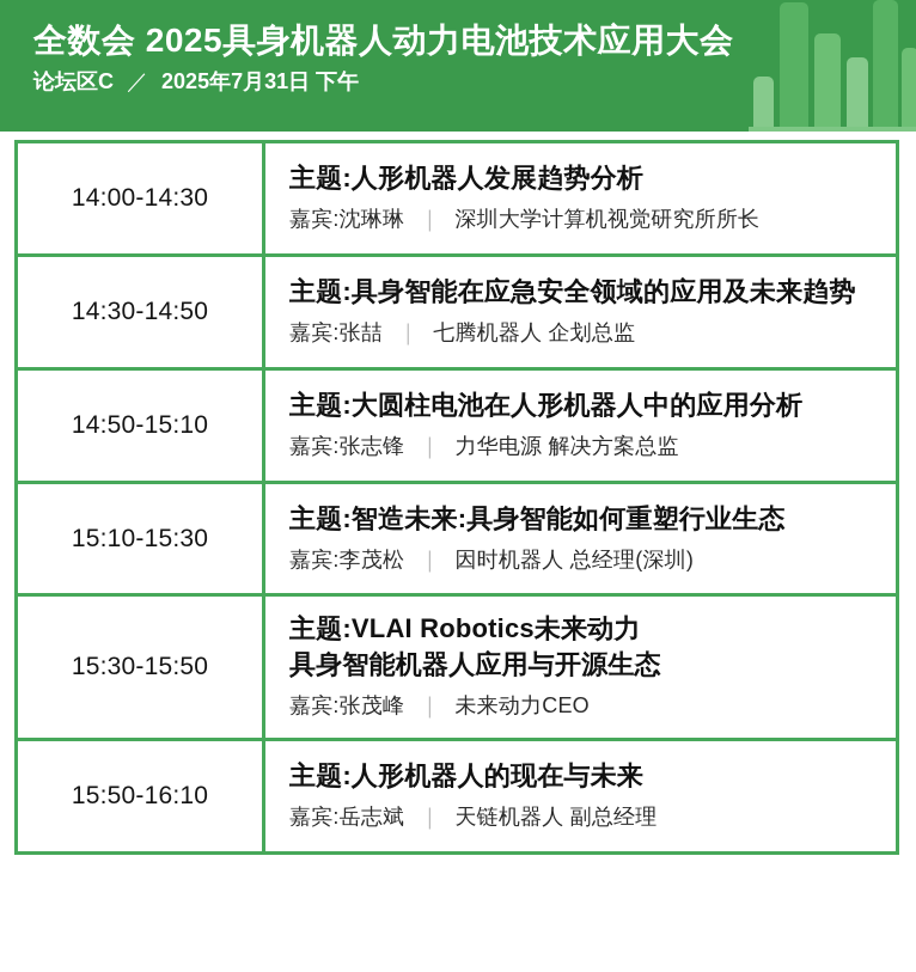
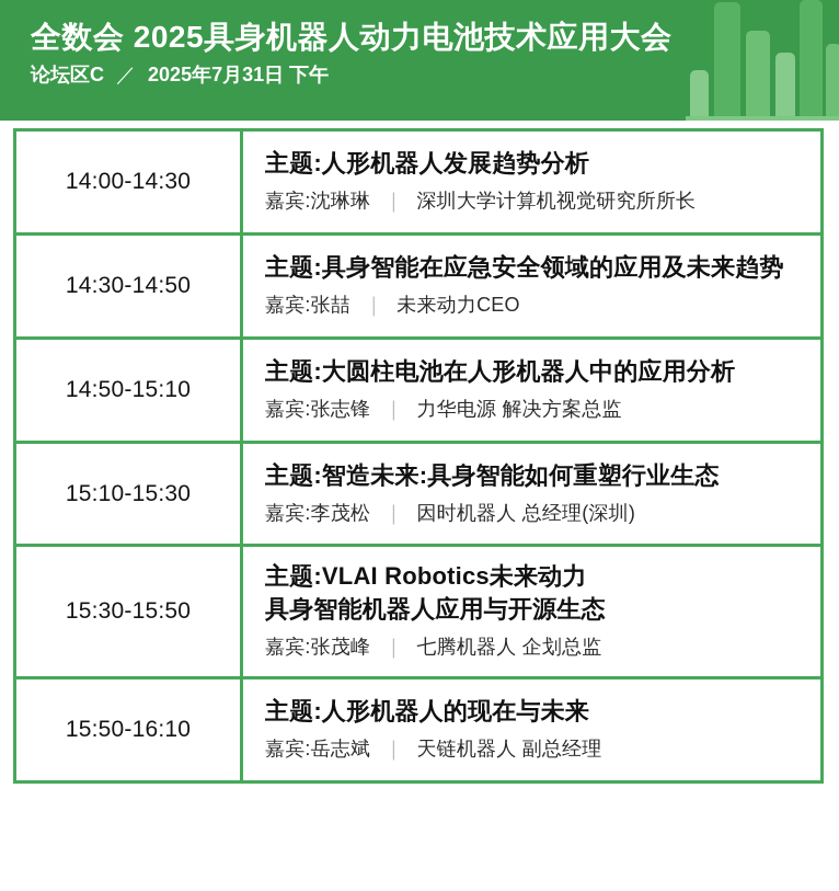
  全数会 2025具身机器人动力电池技术应用大会
  论坛区C ／ 2025年7月31日 下午
  14:00-14:30	主题:人形机器人发展趋势分析 嘉宾:沈琳琳 ｜ 深圳大学计算机视觉研究所所长
- 14:30-14:50	主题:具身智能在应急安全领域的应用及未来趋势 嘉宾:张喆 ｜ 七腾机器人 企划总监
+ 14:30-14:50	主题:具身智能在应急安全领域的应用及未来趋势 嘉宾:张喆 ｜ 未来动力CEO
  14:50-15:10	主题:大圆柱电池在人形机器人中的应用分析 嘉宾:张志锋 ｜ 力华电源 解决方案总监
  15:10-15:30	主题:智造未来:具身智能如何重塑行业生态 嘉宾:李茂松 ｜ 因时机器人 总经理(深圳)
- 15:30-15:50	主题:VLAI Robotics未来动力 具身智能机器人应用与开源生态 嘉宾:张茂峰 ｜ 未来动力CEO
+ 15:30-15:50	主题:VLAI Robotics未来动力 具身智能机器人应用与开源生态 嘉宾:张茂峰 ｜ 七腾机器人 企划总监
  15:50-16:10	主题:人形机器人的现在与未来 嘉宾:岳志斌 ｜ 天链机器人 副总经理
